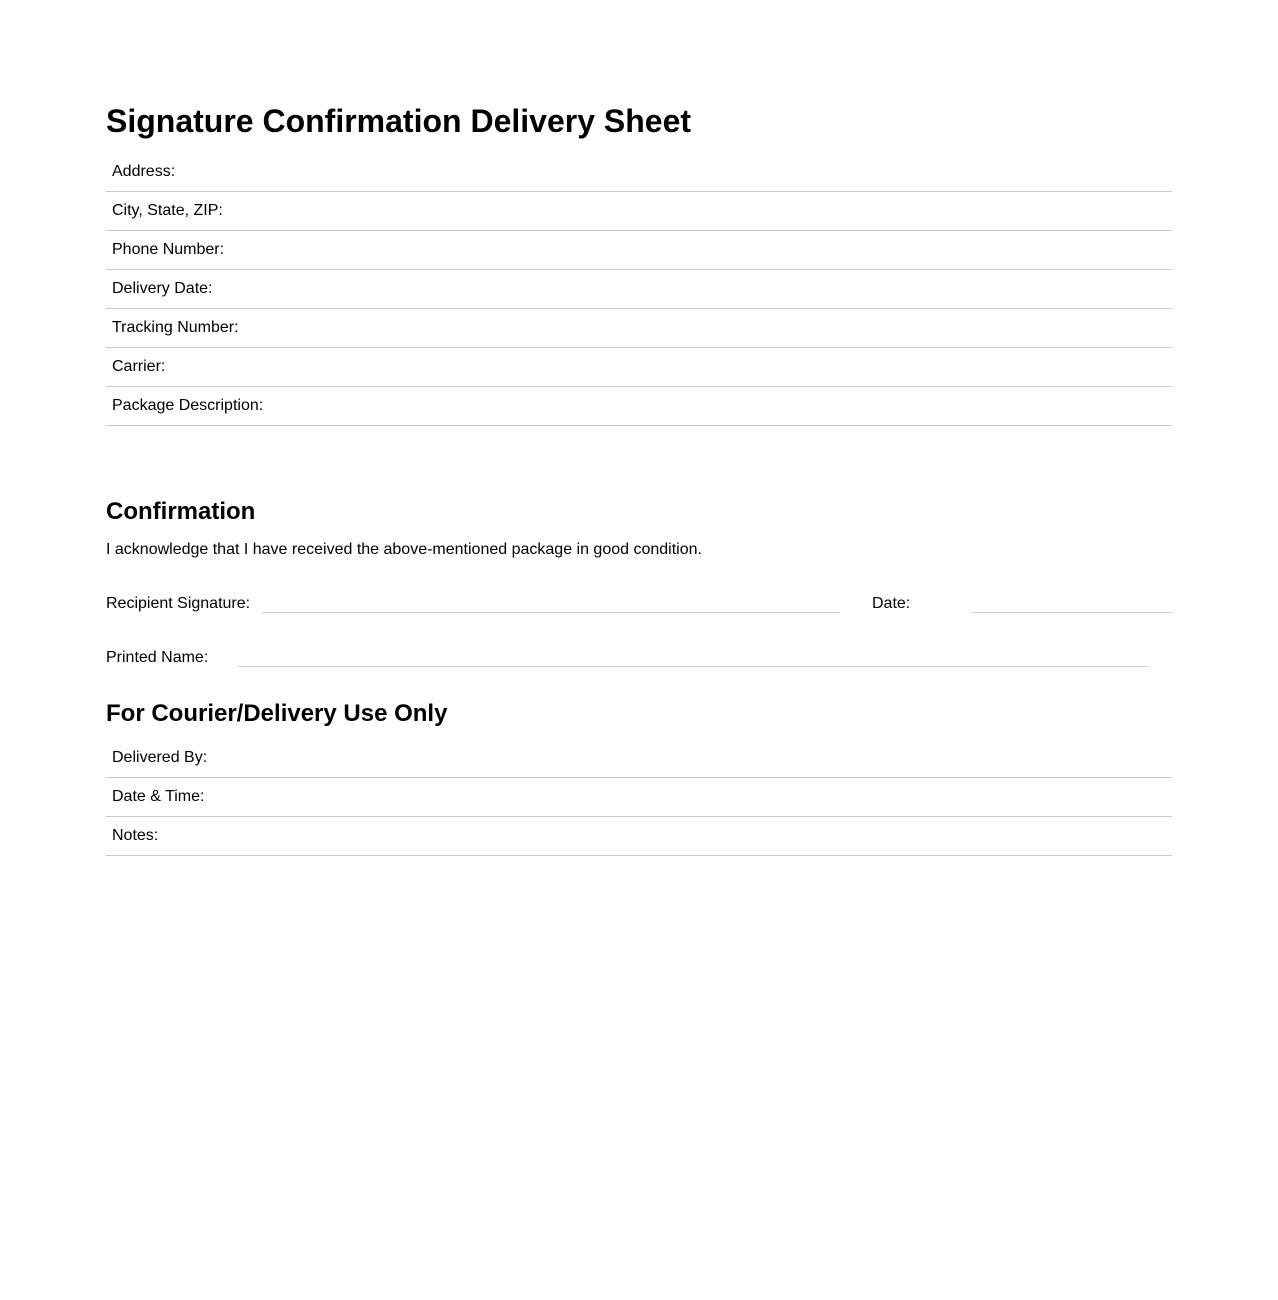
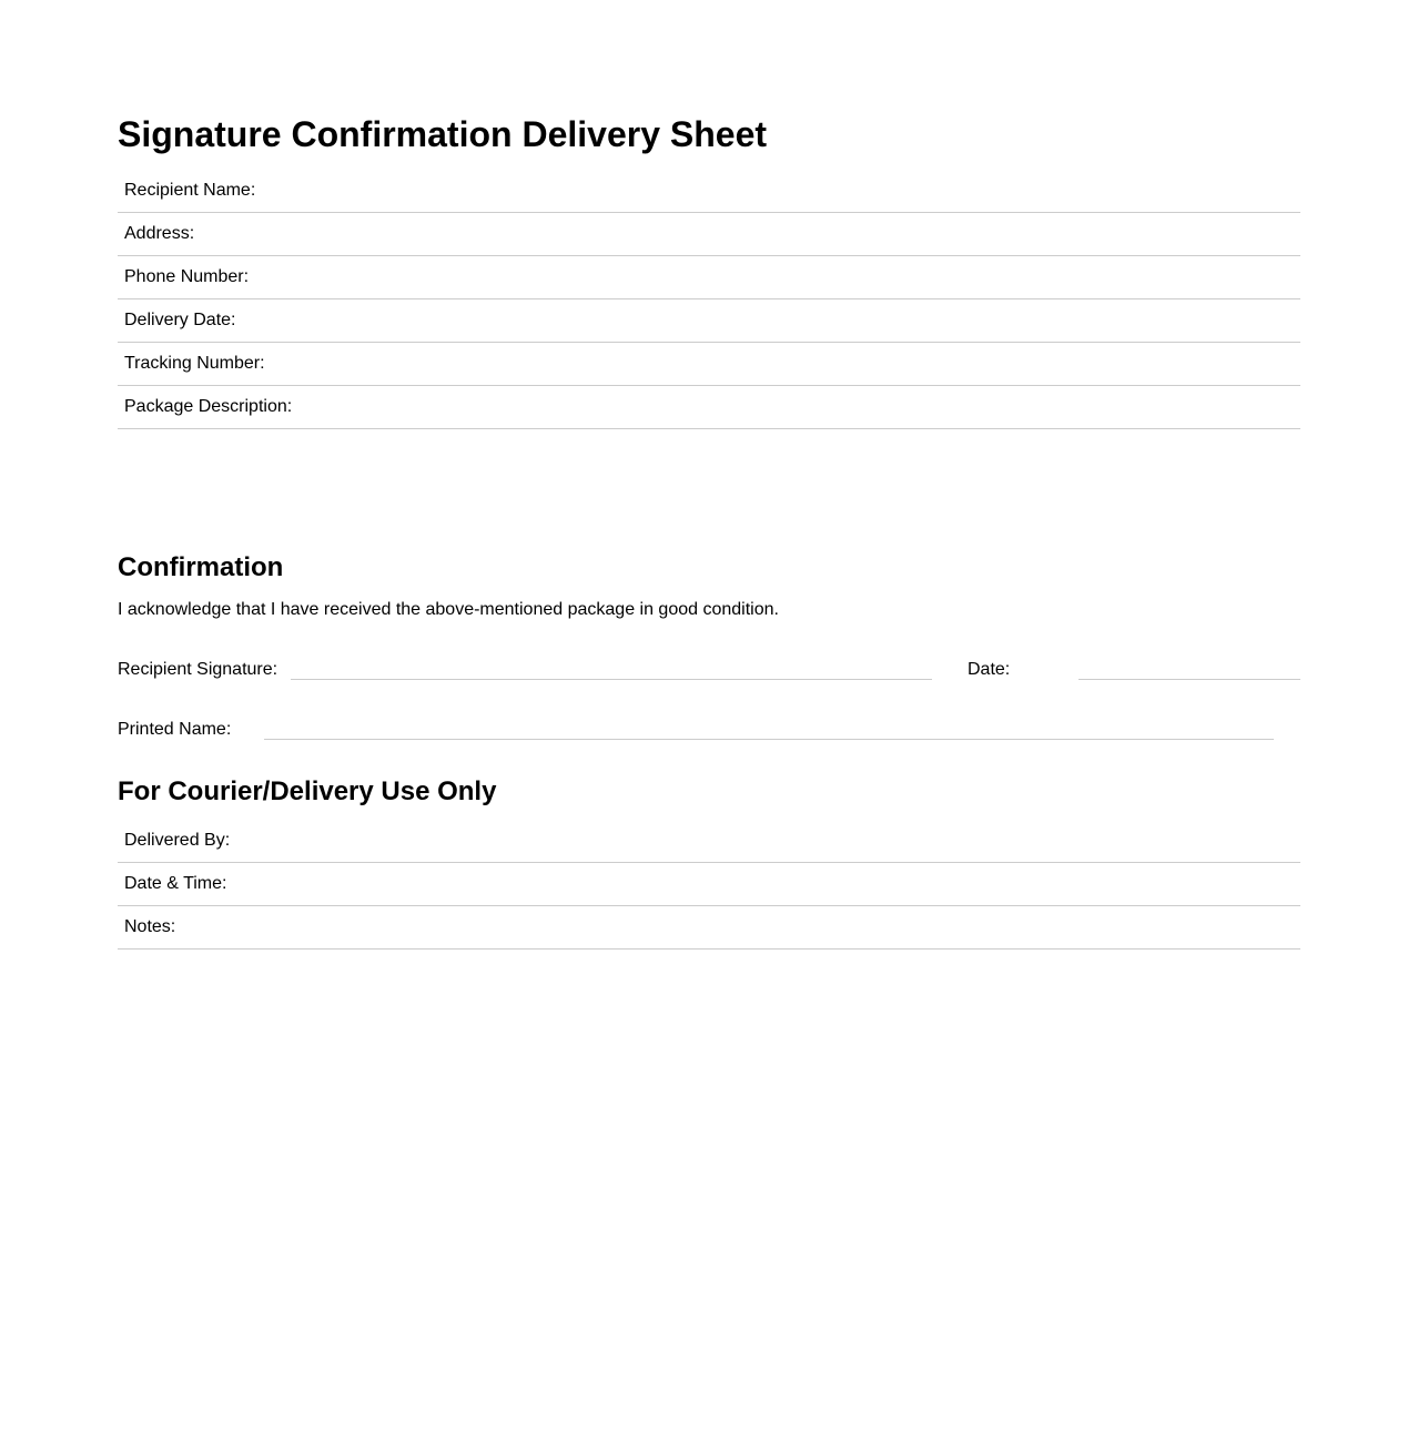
  Signature Confirmation Delivery Sheet
+ Recipient Name:
  Address:
- City, State, ZIP:
  Phone Number:
  Delivery Date:
  Tracking Number:
- Carrier:
  Package Description:
  Confirmation
  I acknowledge that I have received the above-mentioned package in good condition.
  Recipient Signature:
  Date:
  Printed Name:
  For Courier/Delivery Use Only
  Delivered By:
  Date & Time:
  Notes:
